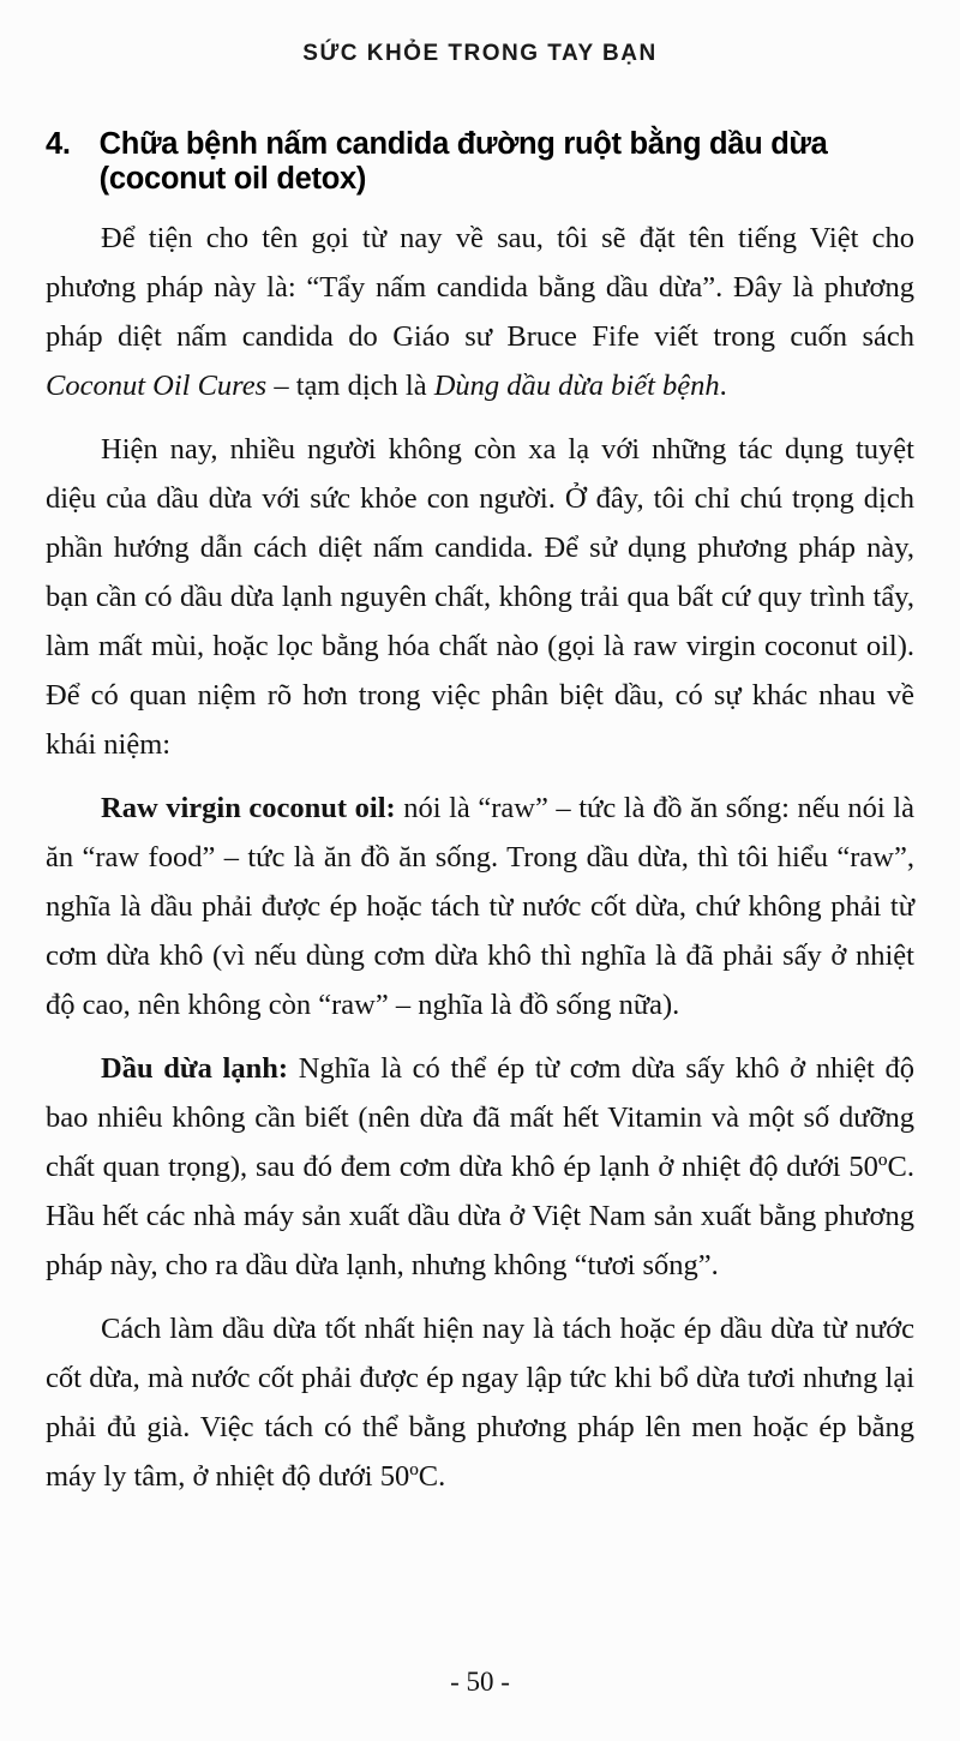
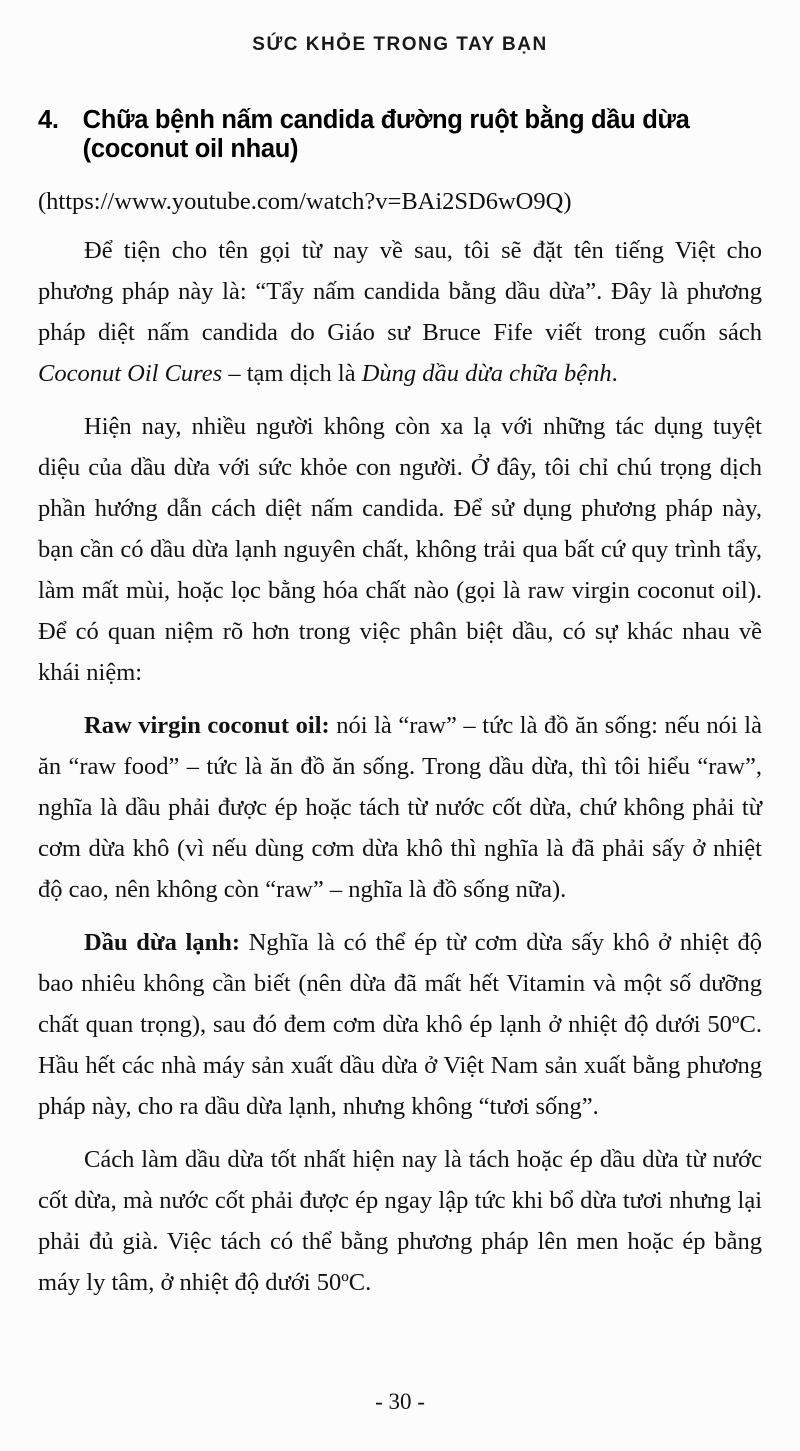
  SỨC KHỎE TRONG TAY BẠN
  4.
- Chữa bệnh nấm candida đường ruột bằng dầu dừa (coconut oil detox)
+ Chữa bệnh nấm candida đường ruột bằng dầu dừa (coconut oil nhau)
+ (https://www.youtube.com/watch?v=BAi2SD6wO9Q)
- Để tiện cho tên gọi từ nay về sau, tôi sẽ đặt tên tiếng Việt cho phương pháp này là: “Tẩy nấm candida bằng dầu dừa”. Đây là phương pháp diệt nấm candida do Giáo sư Bruce Fife viết trong cuốn sách Coconut Oil Cures – tạm dịch là Dùng dầu dừa biết bệnh.
+ Để tiện cho tên gọi từ nay về sau, tôi sẽ đặt tên tiếng Việt cho phương pháp này là: “Tẩy nấm candida bằng dầu dừa”. Đây là phương pháp diệt nấm candida do Giáo sư Bruce Fife viết trong cuốn sách Coconut Oil Cures – tạm dịch là Dùng dầu dừa chữa bệnh.
  Hiện nay, nhiều người không còn xa lạ với những tác dụng tuyệt diệu của dầu dừa với sức khỏe con người. Ở đây, tôi chỉ chú trọng dịch phần hướng dẫn cách diệt nấm candida. Để sử dụng phương pháp này, bạn cần có dầu dừa lạnh nguyên chất, không trải qua bất cứ quy trình tẩy, làm mất mùi, hoặc lọc bằng hóa chất nào (gọi là raw virgin coconut oil). Để có quan niệm rõ hơn trong việc phân biệt dầu, có sự khác nhau về khái niệm:
  Raw virgin coconut oil: nói là “raw” – tức là đồ ăn sống: nếu nói là ăn “raw food” – tức là ăn đồ ăn sống. Trong dầu dừa, thì tôi hiểu “raw”, nghĩa là dầu phải được ép hoặc tách từ nước cốt dừa, chứ không phải từ cơm dừa khô (vì nếu dùng cơm dừa khô thì nghĩa là đã phải sấy ở nhiệt độ cao, nên không còn “raw” – nghĩa là đồ sống nữa).
  Dầu dừa lạnh: Nghĩa là có thể ép từ cơm dừa sấy khô ở nhiệt độ bao nhiêu không cần biết (nên dừa đã mất hết Vitamin và một số dưỡng chất quan trọng), sau đó đem cơm dừa khô ép lạnh ở nhiệt độ dưới 50ºC. Hầu hết các nhà máy sản xuất dầu dừa ở Việt Nam sản xuất bằng phương pháp này, cho ra dầu dừa lạnh, nhưng không “tươi sống”.
  Cách làm dầu dừa tốt nhất hiện nay là tách hoặc ép dầu dừa từ nước cốt dừa, mà nước cốt phải được ép ngay lập tức khi bổ dừa tươi nhưng lại phải đủ già. Việc tách có thể bằng phương pháp lên men hoặc ép bằng máy ly tâm, ở nhiệt độ dưới 50ºC.
- - 50 -
+ - 30 -
